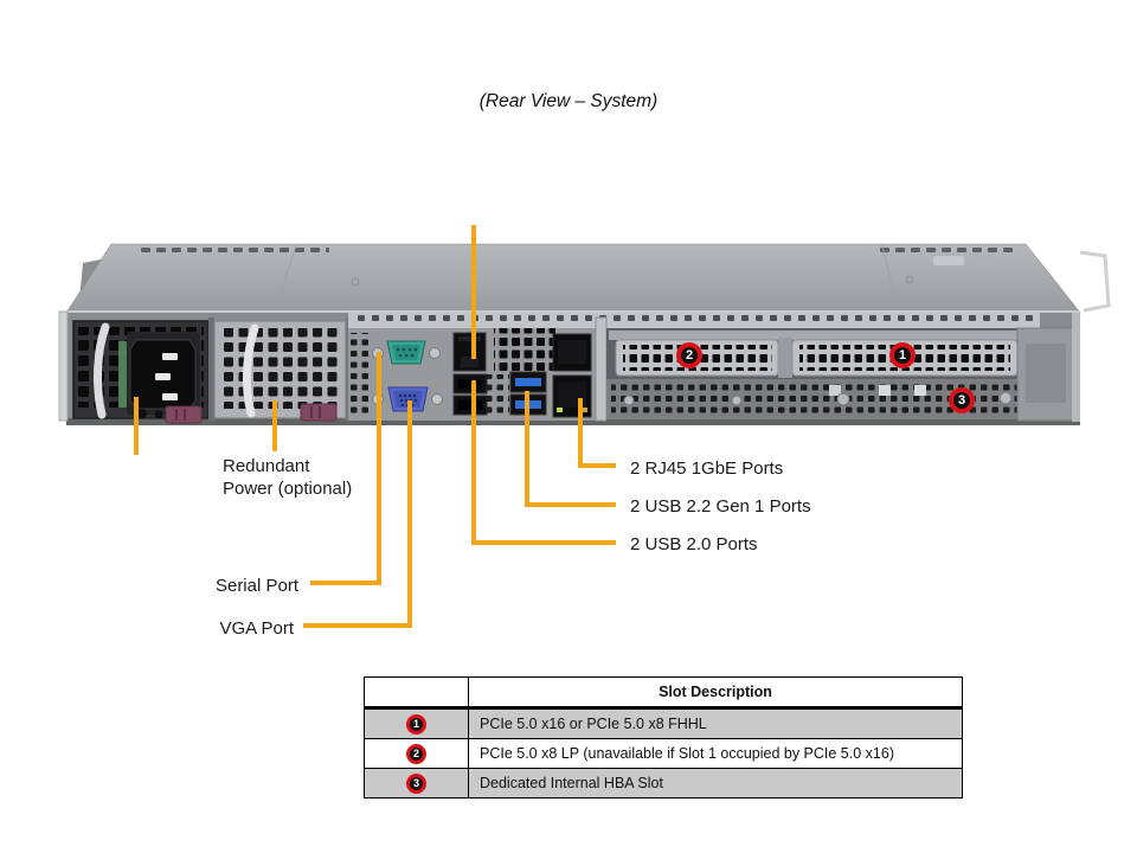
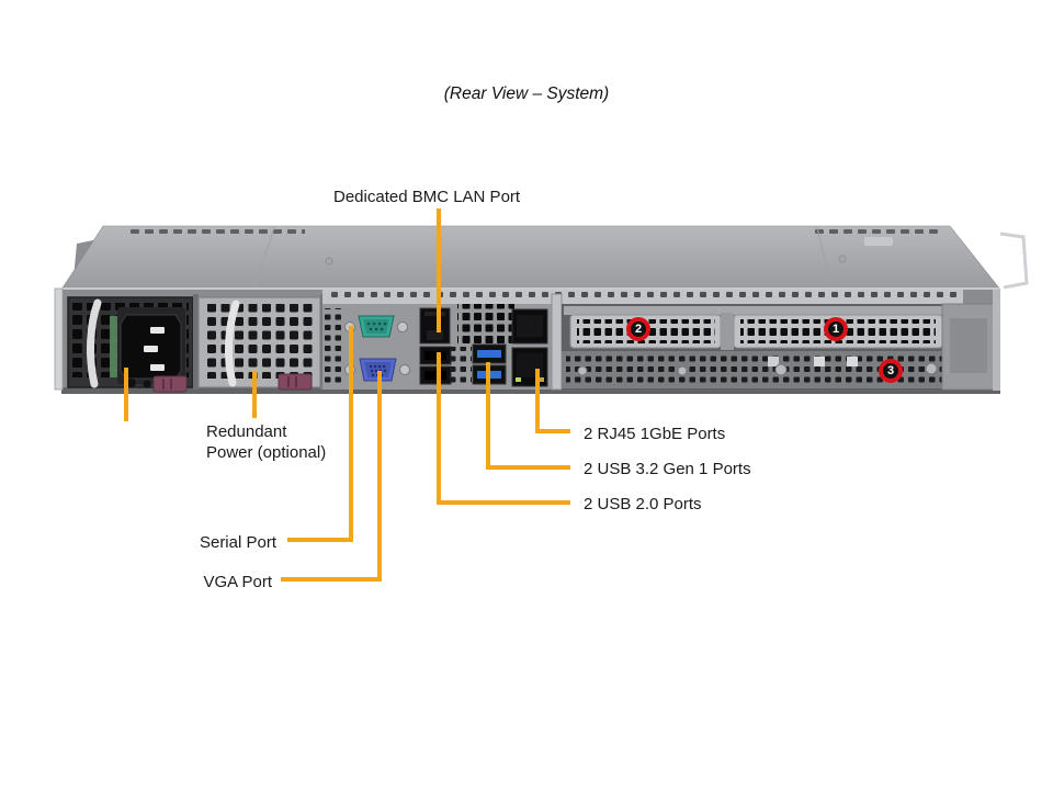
  (Rear View – System)
+ Dedicated BMC LAN Port
  Redundant
  Power (optional)
  Serial Port
  VGA Port
  2 RJ45 1GbE Ports
- 2 USB 2.2 Gen 1 Ports
+ 2 USB 3.2 Gen 1 Ports
  2 USB 2.0 Ports
  2
  1
  3
- 	Slot Description
- 1	PCIe 5.0 x16 or PCIe 5.0 x8 FHHL
- 2	PCIe 5.0 x8 LP (unavailable if Slot 1 occupied by PCIe 5.0 x16)
- 3	Dedicated Internal HBA Slot
